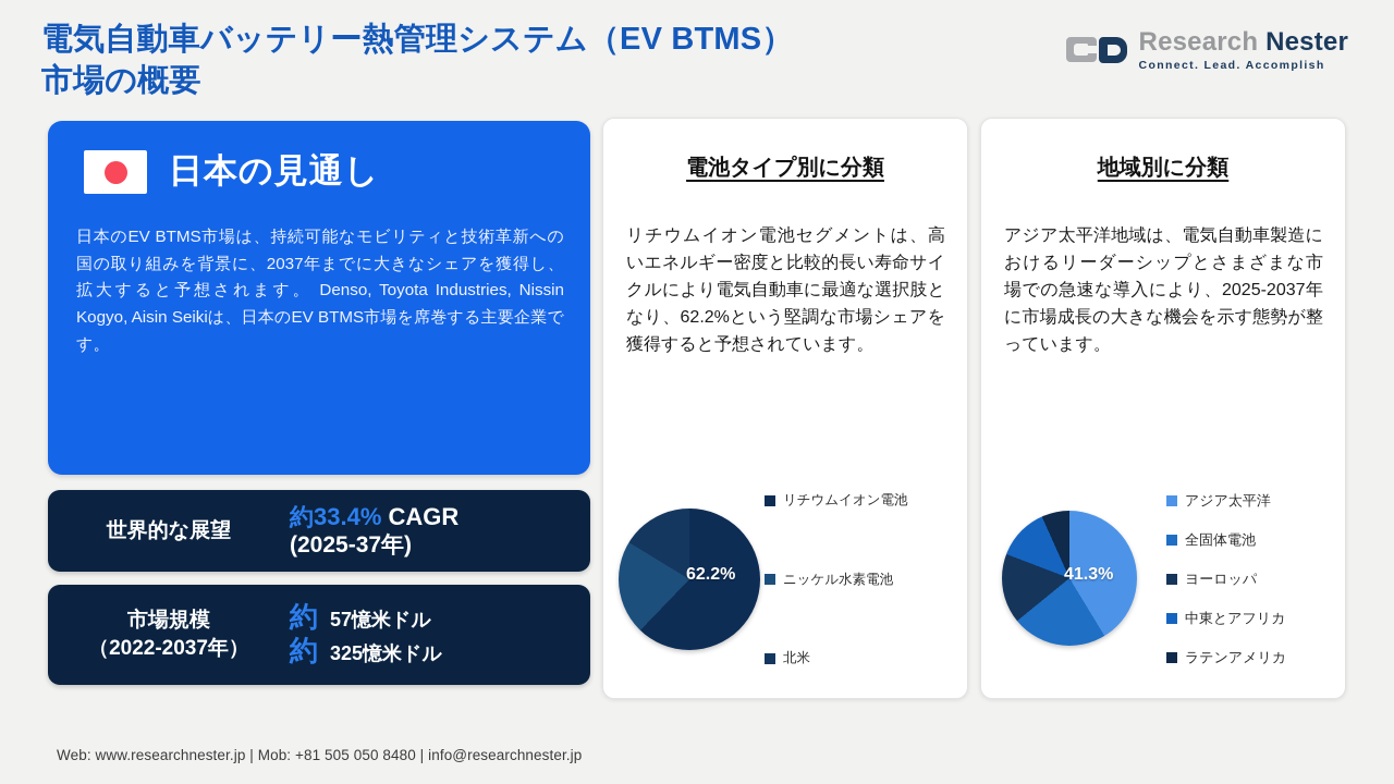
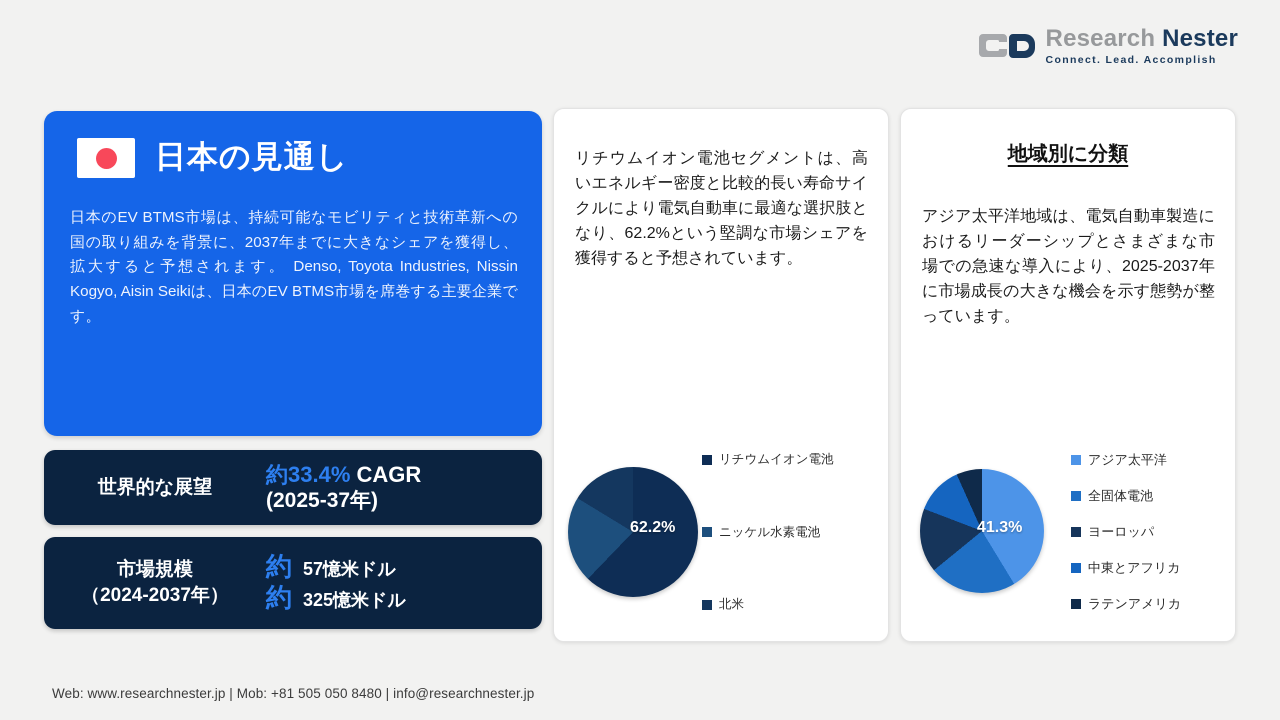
- 電気自動車バッテリー熱管理システム（EV BTMS）
- 市場の概要
  Research Nester
  Connect. Lead. Accomplish
  日本の見通し
  日本のEV BTMS市場は、持続可能なモビリティと技術革新への国の取り組みを背景に、2037年までに大きなシェアを獲得し、拡大すると予想されます。 Denso, Toyota Industries, Nissin Kogyo, Aisin Seikiは、日本のEV BTMS市場を席巻する主要企業です。
  世界的な展望
  約33.4% CAGR
  (2025-37年)
  市場規模
- （2022-2037年）
+ （2024-2037年）
  約
  57憶米ドル
  約
  325憶米ドル
- 電池タイプ別に分類
  リチウムイオン電池セグメントは、高いエネルギー密度と比較的長い寿命サイクルにより電気自動車に最適な選択肢となり、62.2%という堅調な市場シェアを獲得すると予想されています。
  62.2%
  リチウムイオン電池
  ニッケル水素電池
  北米
  地域別に分類
  アジア太平洋地域は、電気自動車製造におけるリーダーシップとさまざまな市場での急速な導入により、2025-2037年に市場成長の大きな機会を示す態勢が整っています。
  41.3%
  アジア太平洋
  全固体電池
  ヨーロッパ
  中東とアフリカ
  ラテンアメリカ
  Web: www.researchnester.jp | Mob: +81 505 050 8480 | info@researchnester.jp
